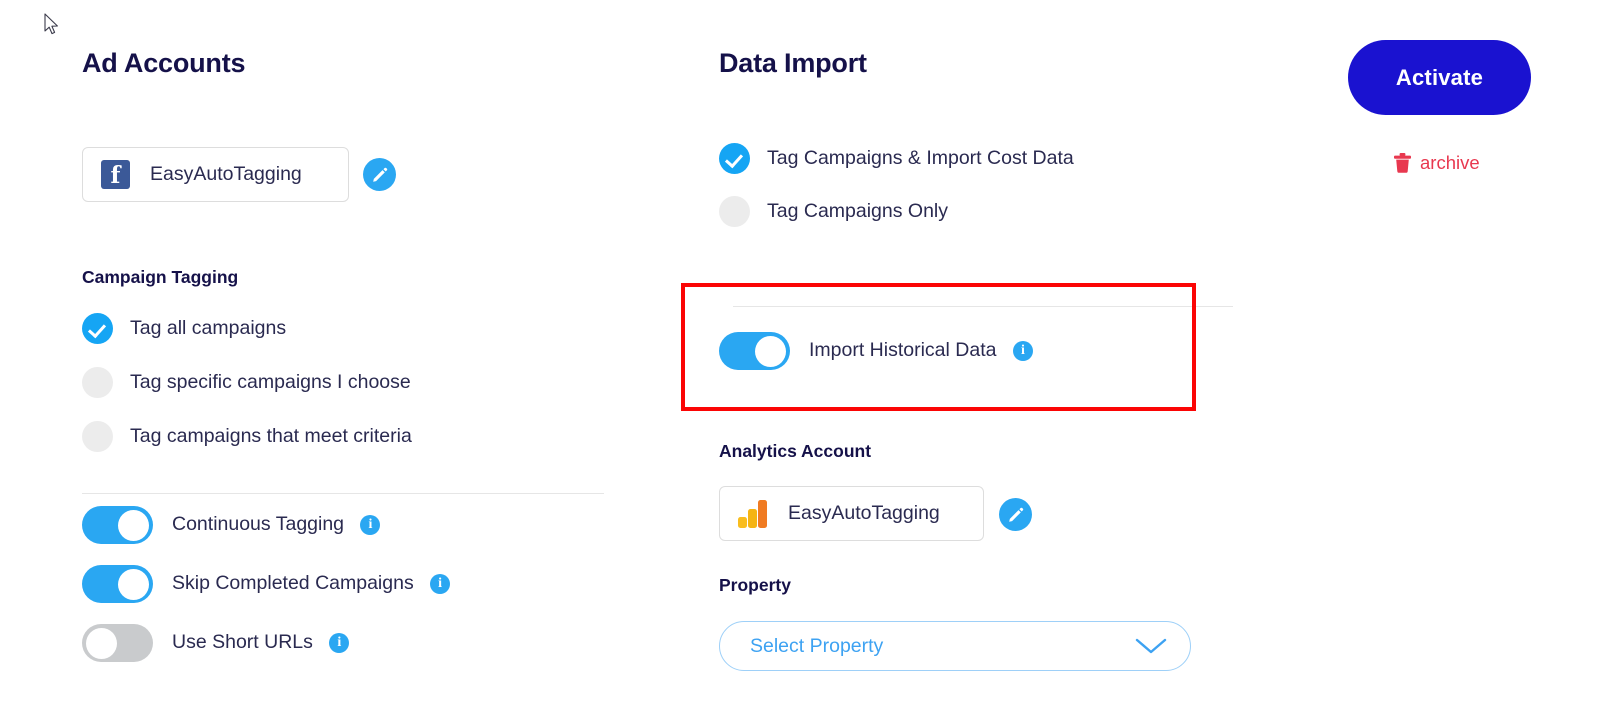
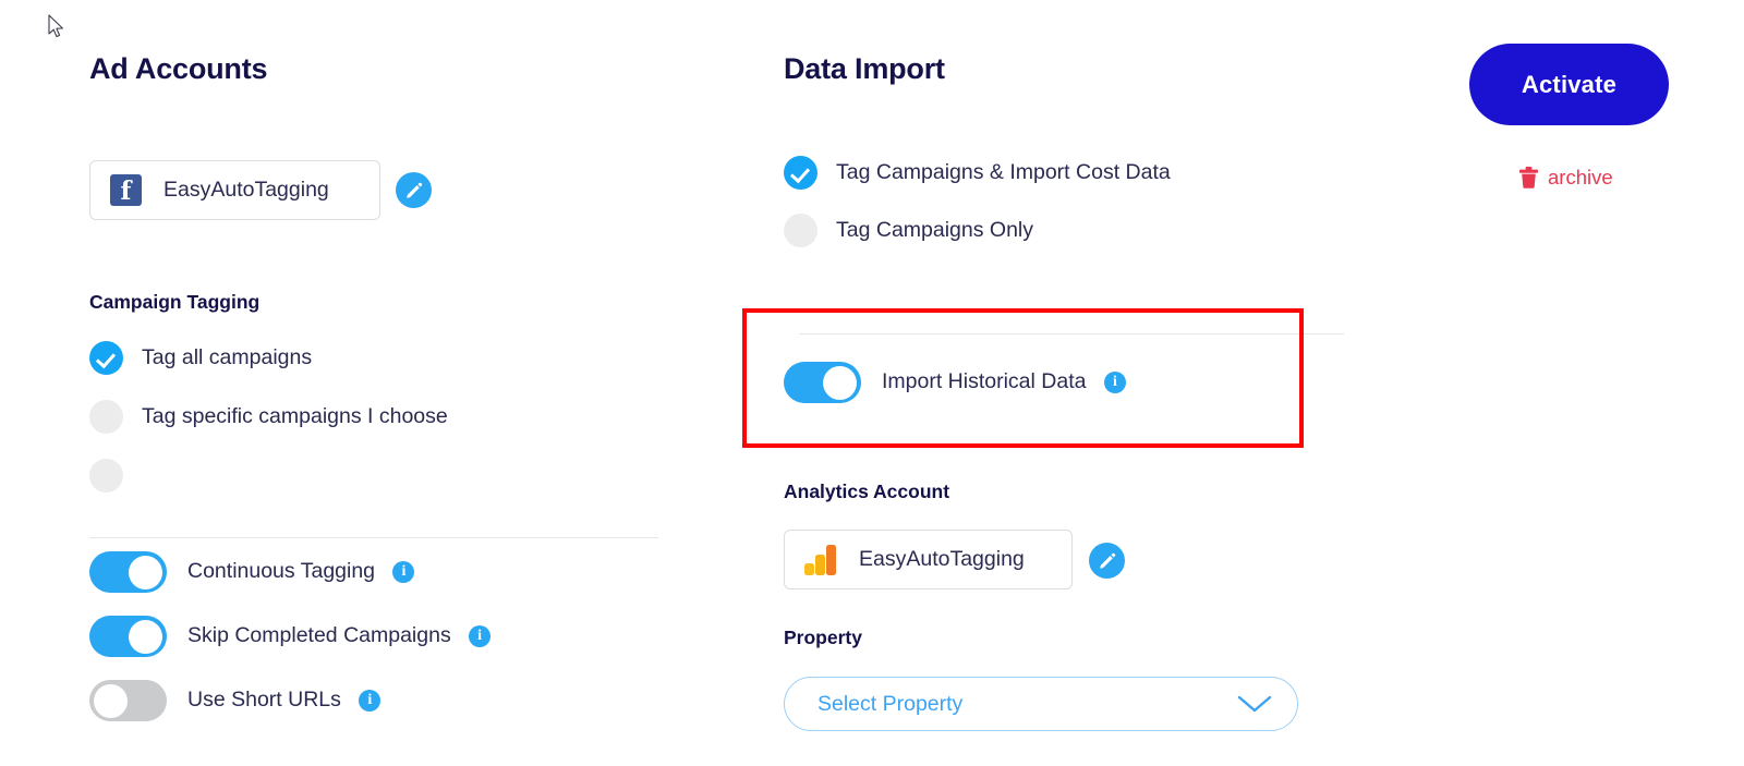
  Ad Accounts
  EasyAutoTagging
  Campaign Tagging
  Tag all campaigns
  Tag specific campaigns I choose
- Tag campaigns that meet criteria
  Continuous Tagging i
  Skip Completed Campaigns i
  Use Short URLs i
  Data Import
  Tag Campaigns & Import Cost Data
  Tag Campaigns Only
  Import Historical Data i
  Analytics Account
  EasyAutoTagging
  Property
  Select Property
  Activate
  archive
